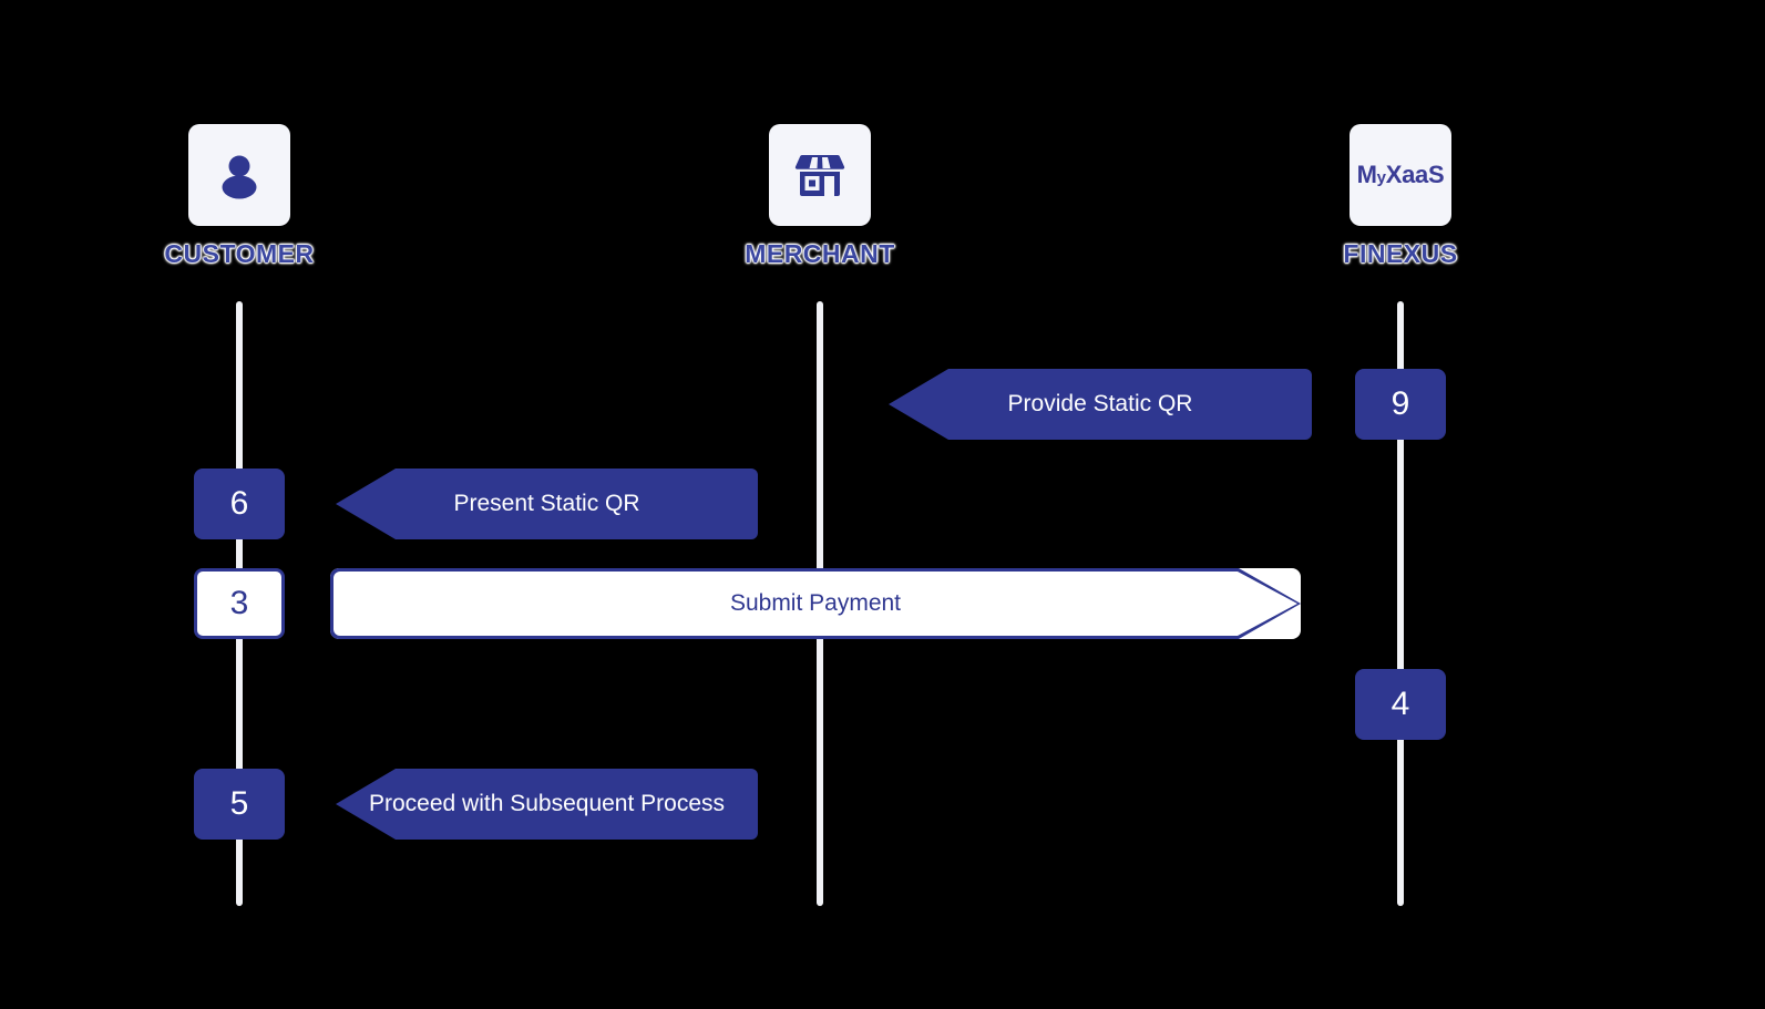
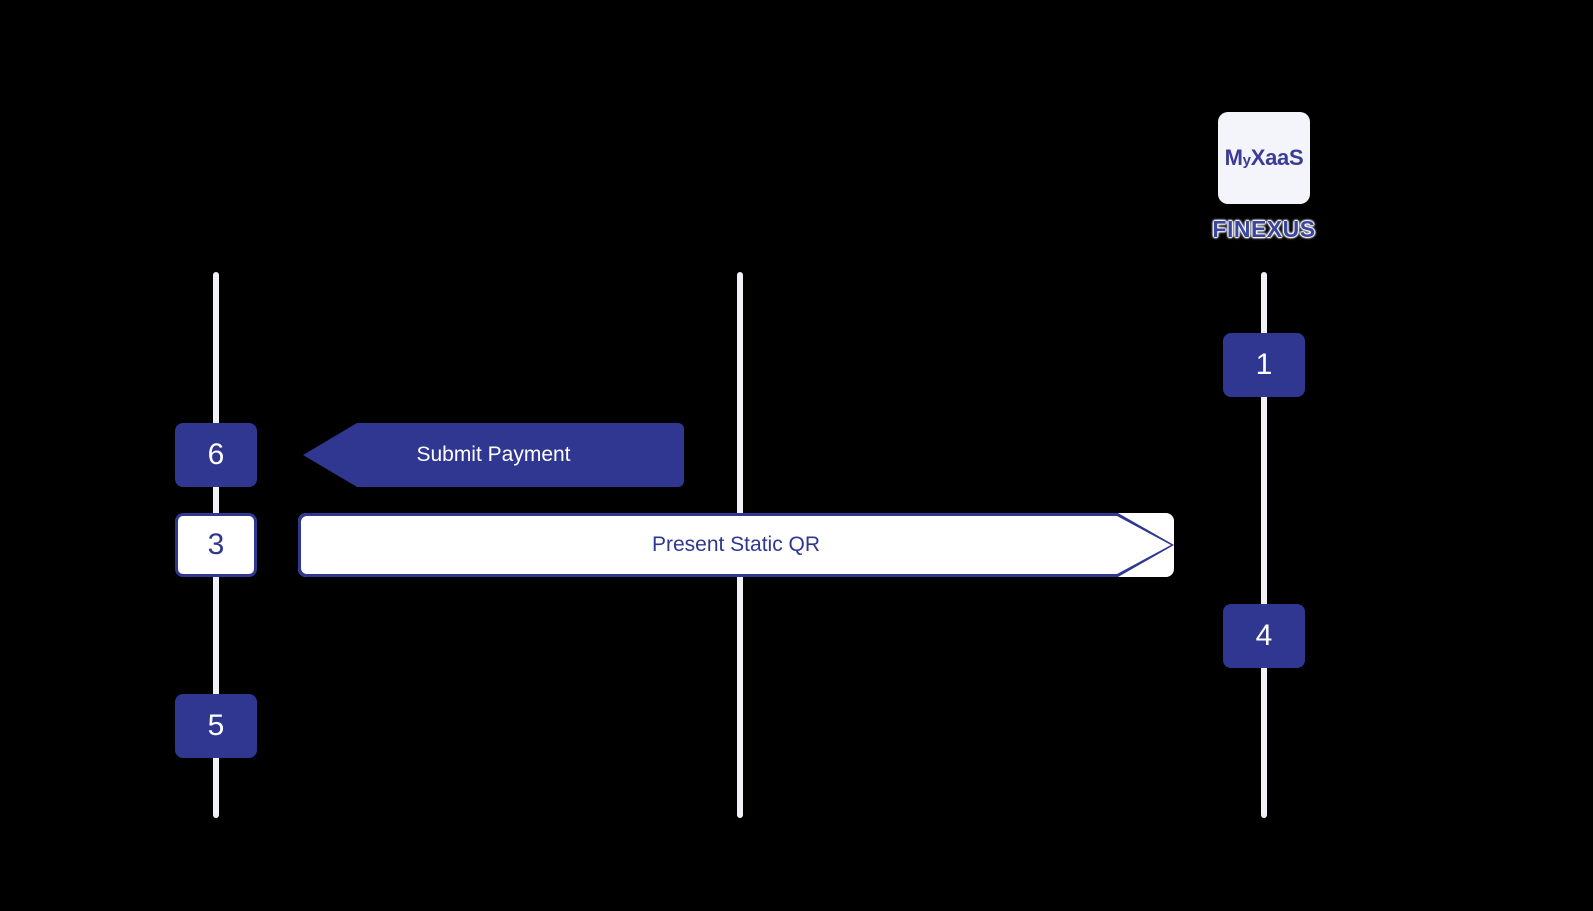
- CUSTOMER
- MERCHANT
  MyXaaS
  FINEXUS
- Provide Static QR
- 9
+ 1
- Present Static QR
+ Submit Payment
  6
- Submit Payment
+ Present Static QR
  3
  4
- Proceed with Subsequent Process
  5
